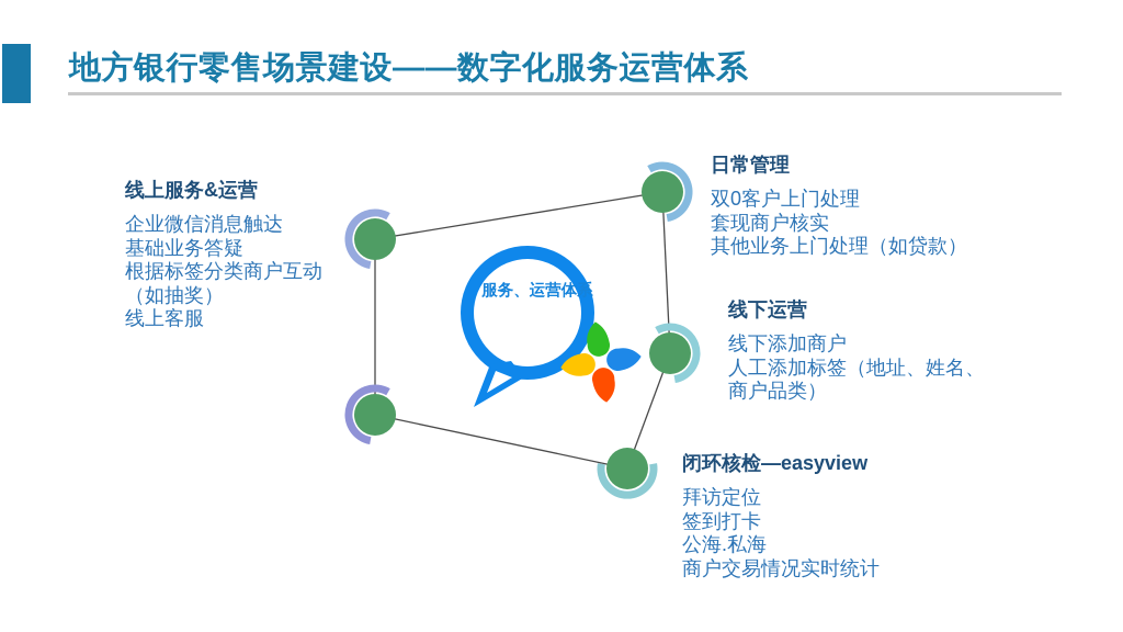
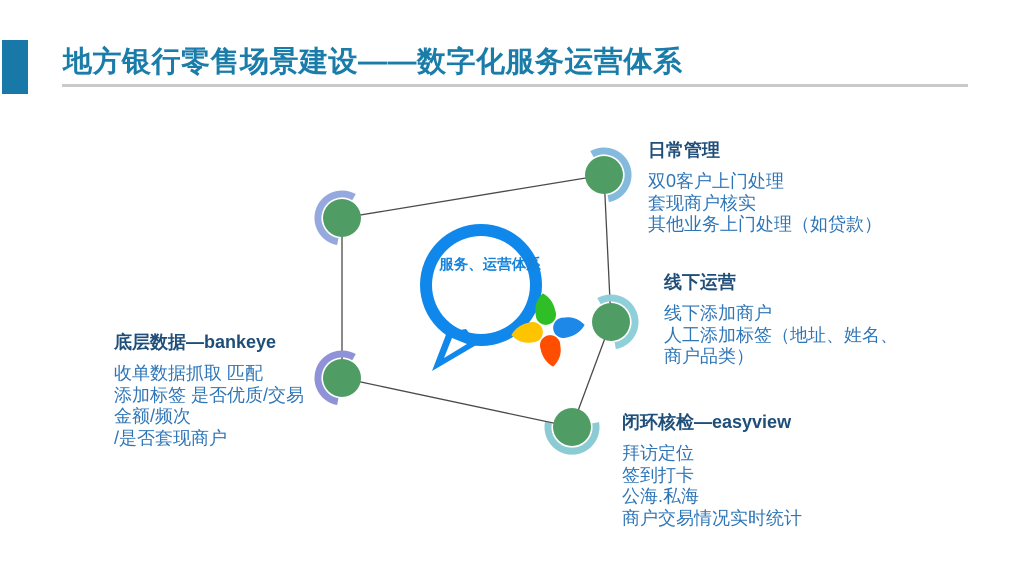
  地方银行零售场景建设——数字化服务运营体系
  服务、运营体系
- 线上服务&运营
- 企业微信消息触达
- 基础业务答疑
- 根据标签分类商户互动
- （如抽奖）
- 线上客服
  日常管理
  双0客户上门处理
  套现商户核实
  其他业务上门处理（如贷款）
  线下运营
  线下添加商户
  人工添加标签（地址、姓名、
  商户品类）
+ 底层数据—bankeye
+ 收单数据抓取 匹配
+ 添加标签 是否优质/交易
+ 金额/频次
+ /是否套现商户
  闭环核检—easyview
  拜访定位
  签到打卡
  公海.私海
  商户交易情况实时统计
